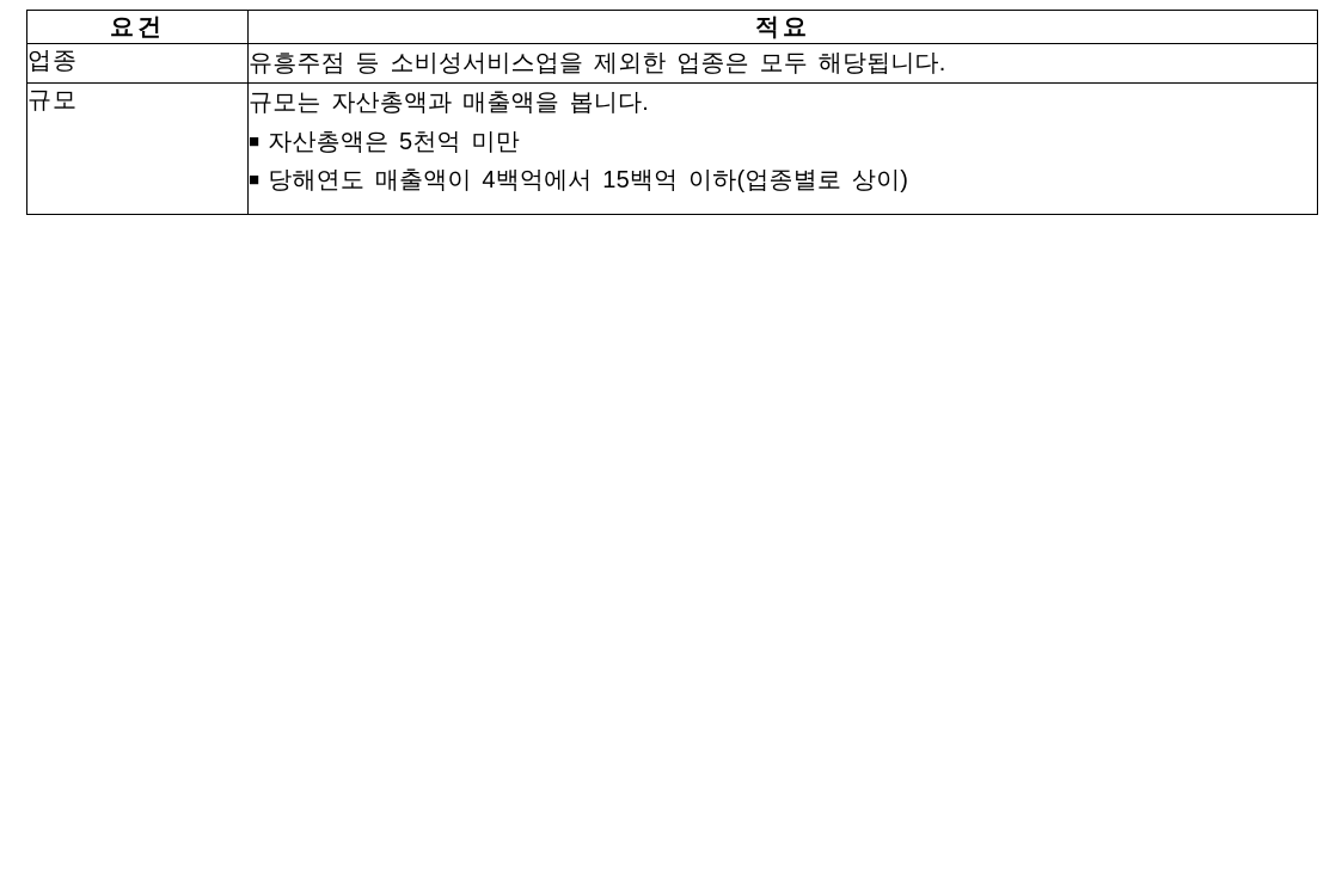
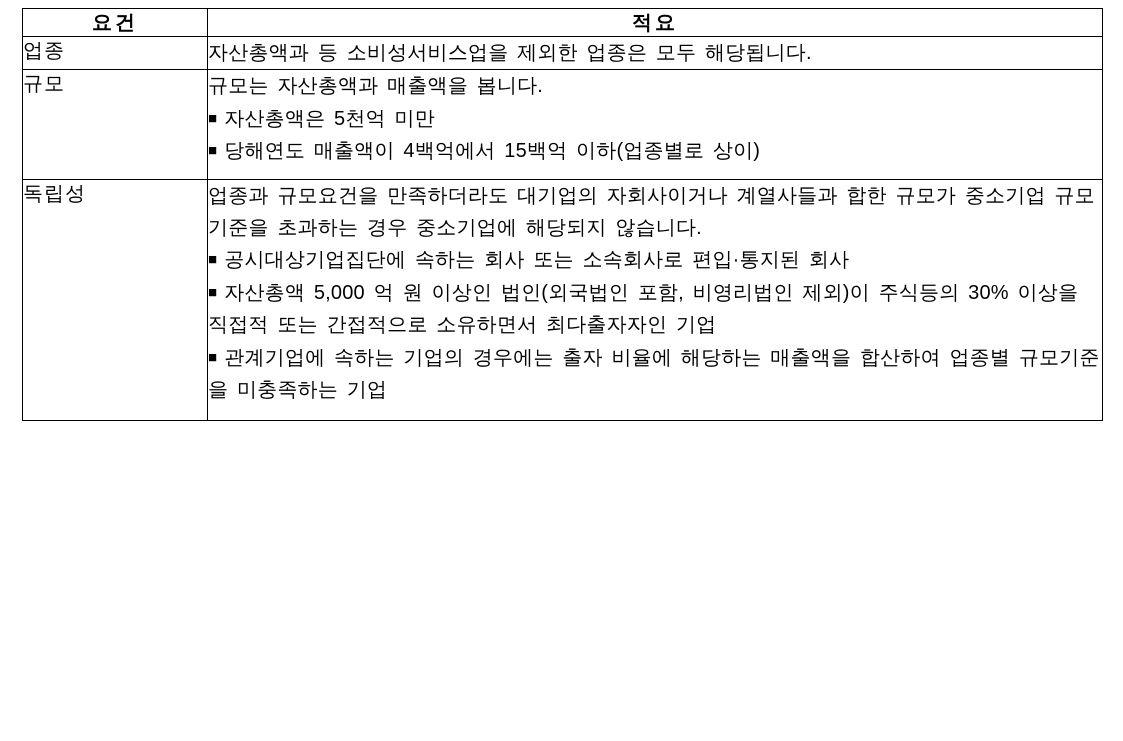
  요건	적요
- 업종	유흥주점 등 소비성서비스업을 제외한 업종은 모두 해당됩니다.
+ 업종	자산총액과 등 소비성서비스업을 제외한 업종은 모두 해당됩니다.
  규모	규모는 자산총액과 매출액을 봅니다. ■ 자산총액은 5천억 미만 ■ 당해연도 매출액이 4백억에서 15백억 이하(업종별로 상이)
+ 독립성	업종과 규모요건을 만족하더라도 대기업의 자회사이거나 계열사들과 합한 규모가 중소기업 규모기준을 초과하는 경우 중소기업에 해당되지 않습니다. ■ 공시대상기업집단에 속하는 회사 또는 소속회사로 편입·통지된 회사 ■ 자산총액 5,000 억 원 이상인 법인(외국법인 포함, 비영리법인 제외)이 주식등의 30% 이상을 직접적 또는 간접적으로 소유하면서 최다출자자인 기업 ■ 관계기업에 속하는 기업의 경우에는 출자 비율에 해당하는 매출액을 합산하여 업종별 규모기준을 미충족하는 기업
